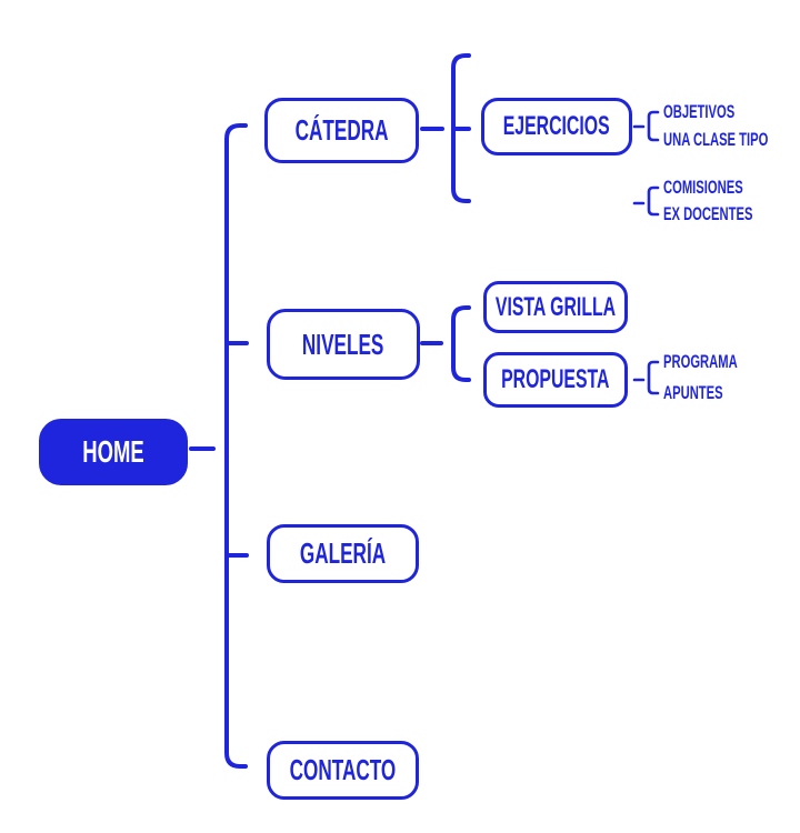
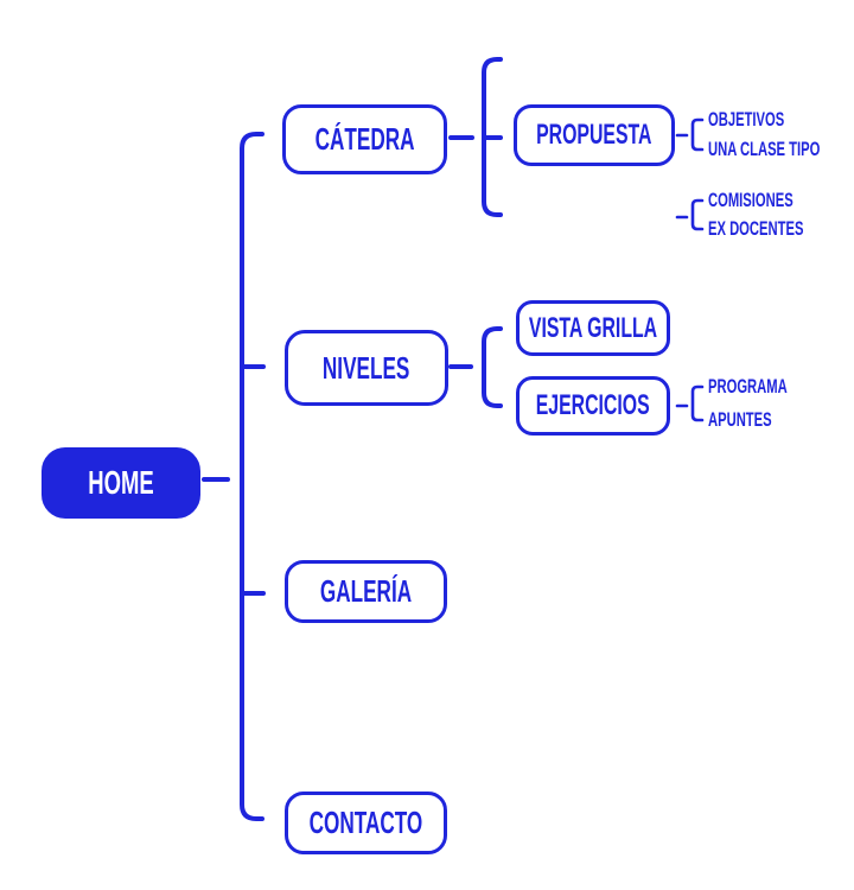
  HOME
  CÁTEDRA
- EJERCICIOS
+ PROPUESTA
  NIVELES
  VISTA GRILLA
- PROPUESTA
+ EJERCICIOS
  GALERÍA
  CONTACTO
  OBJETIVOS
  UNA CLASE TIPO
  COMISIONES
  EX DOCENTES
  PROGRAMA
  APUNTES
